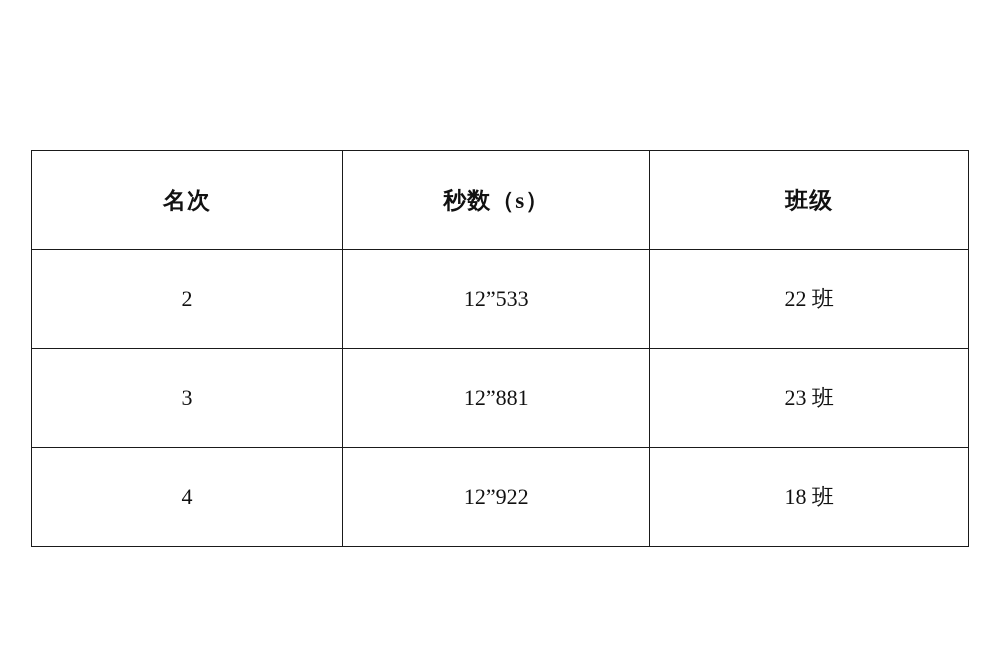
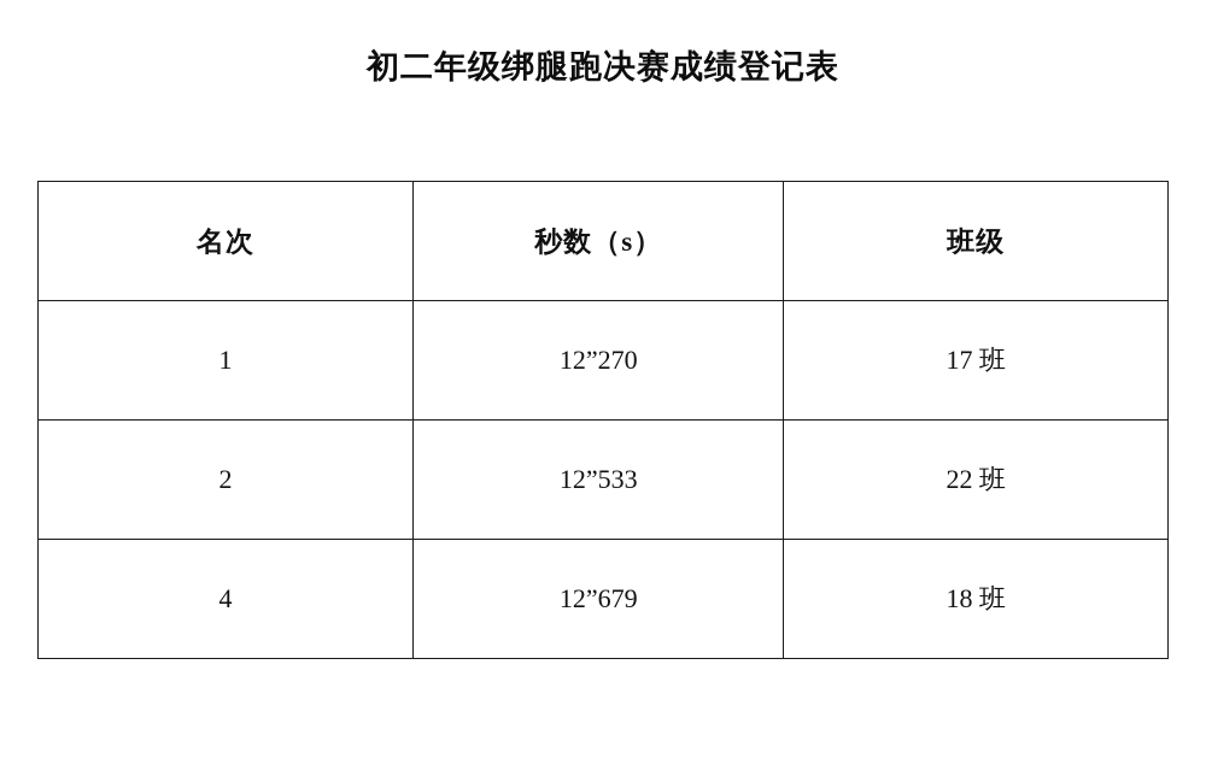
+ 初二年级绑腿跑决赛成绩登记表
  名次	秒数（s）	班级
+ 1	12”270	17 班
  2	12”533	22 班
- 3	12”881	23 班
- 4	12”922	18 班
+ 4	12”679	18 班
